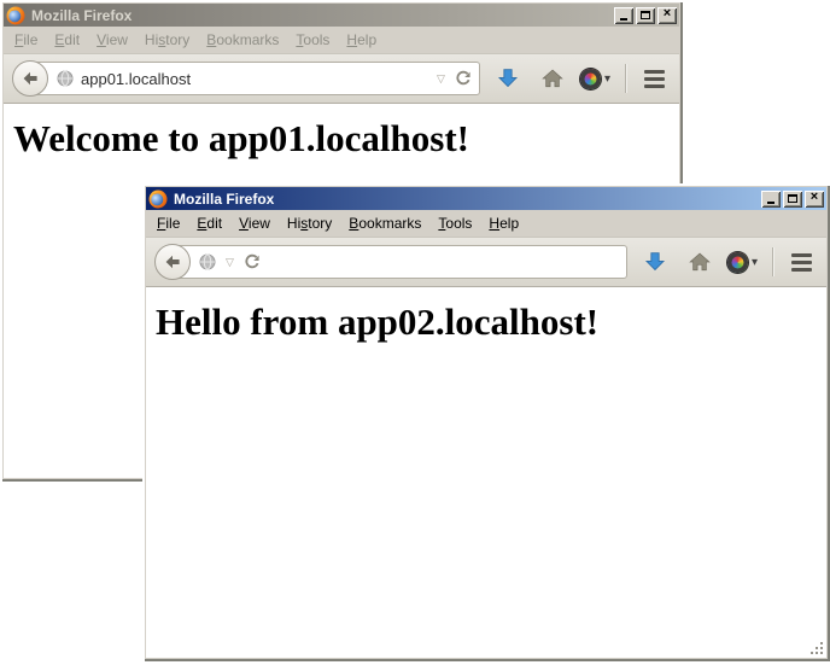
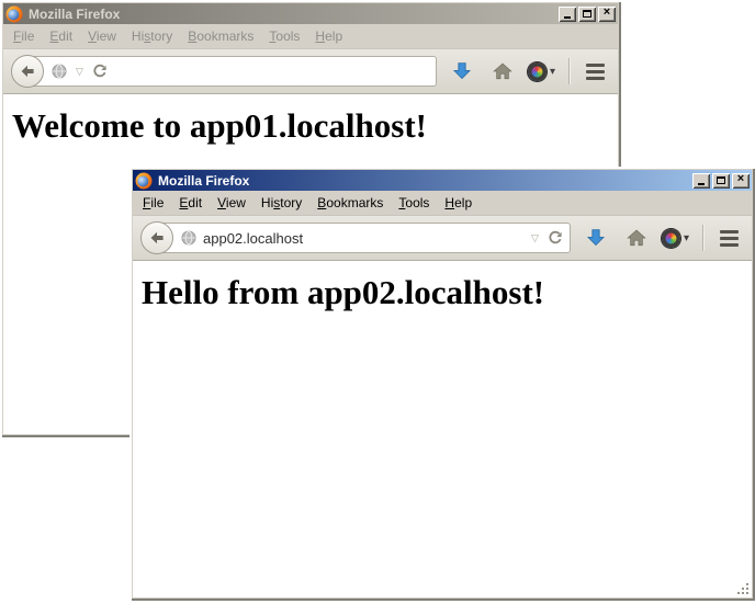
  Mozilla Firefox
  ×
  File
  Edit
  View
  History
  Bookmarks
  Tools
  Help
- app01.localhost
  ▽
  ▾
  Welcome to app01.localhost!
  Mozilla Firefox
  ×
  File
  Edit
  View
  History
  Bookmarks
  Tools
  Help
+ app02.localhost
  ▽
  ▾
  Hello from app02.localhost!
